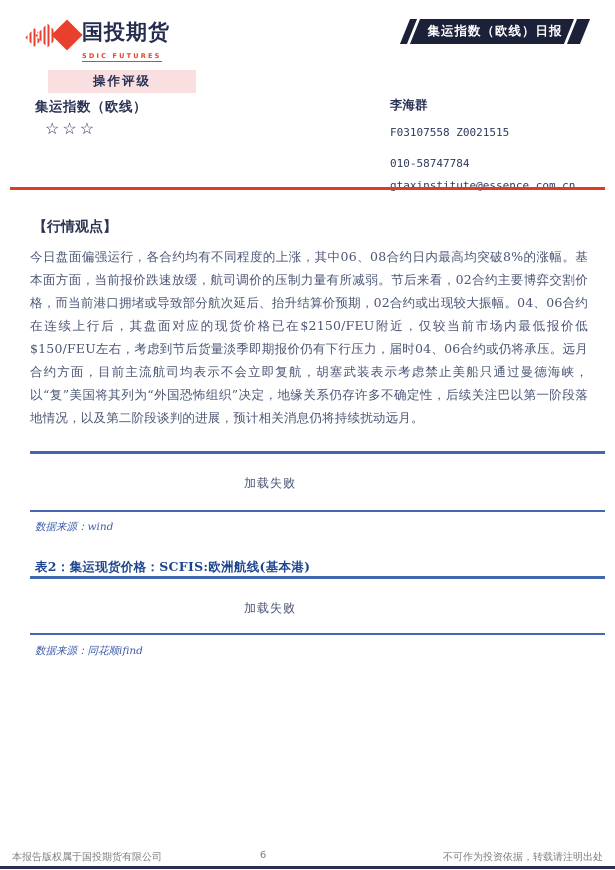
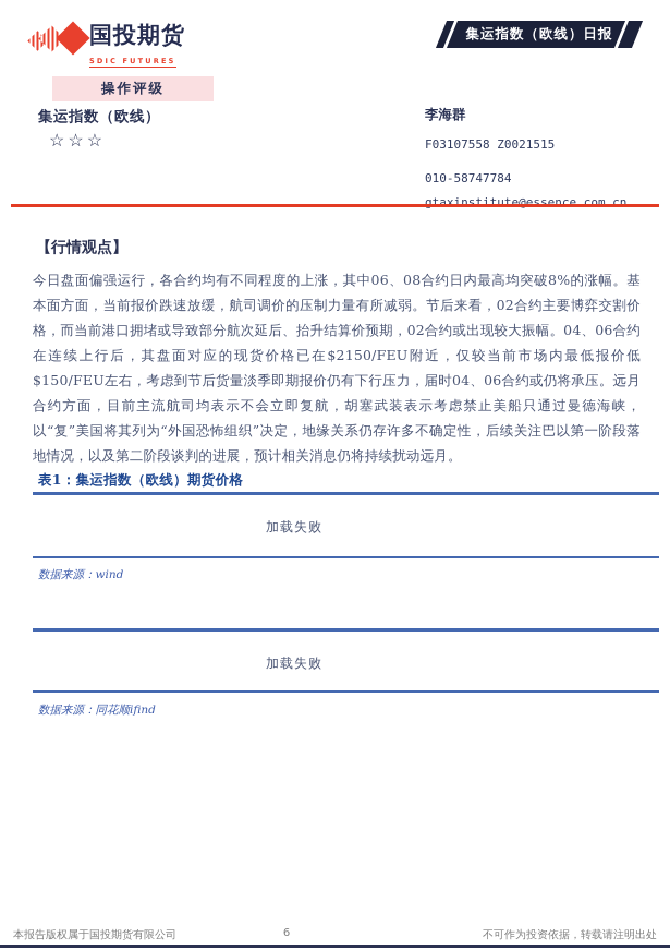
  国投期货
  SDIC FUTURES
  集运指数（欧线）日报
  操作评级
  集运指数（欧线）
  ☆☆☆
  李海群
  F03107558 Z0021515
  010-58747784
  gtaxinstitute@essence.com.cn
  【行情观点】
  今日盘面偏强运行，各合约均有不同程度的上涨，其中06、08合约日内最高均突破8%的涨幅。基本面方面，当前报价跌速放缓，航司调价的压制力量有所减弱。节后来看，02合约主要博弈交割价格，而当前港口拥堵或导致部分航次延后、抬升结算价预期，02合约或出现较大振幅。04、06合约在连续上行后，其盘面对应的现货价格已在$2150/FEU附近，仅较当前市场内最低报价低$150/FEU左右，考虑到节后货量淡季即期报价仍有下行压力，届时04、06合约或仍将承压。远月合约方面，目前主流航司均表示不会立即复航，胡塞武装表示考虑禁止美船只通过曼德海峡，以“复”美国将其列为“外国恐怖组织”决定，地缘关系仍存许多不确定性，后续关注巴以第一阶段落地情况，以及第二阶段谈判的进展，预计相关消息仍将持续扰动远月。
+ 表1：集运指数（欧线）期货价格
  加载失败
  数据来源：wind
- 表2：集运现货价格：SCFIS:欧洲航线(基本港)
  加载失败
  数据来源：同花顺ifind
  本报告版权属于国投期货有限公司
  6
  不可作为投资依据，转载请注明出处
